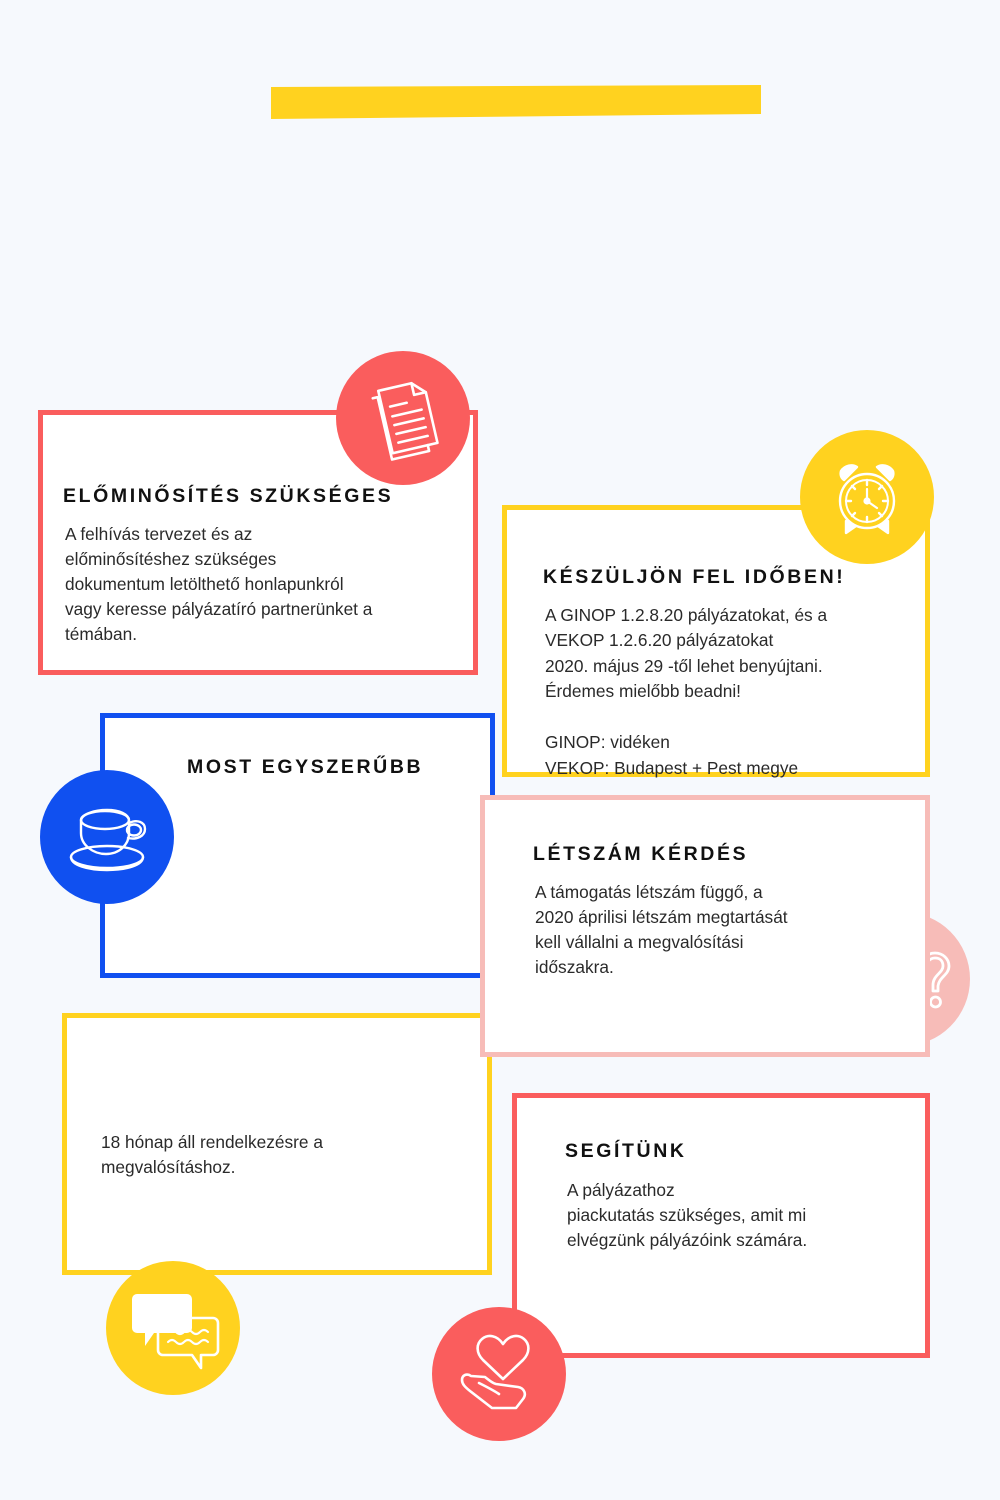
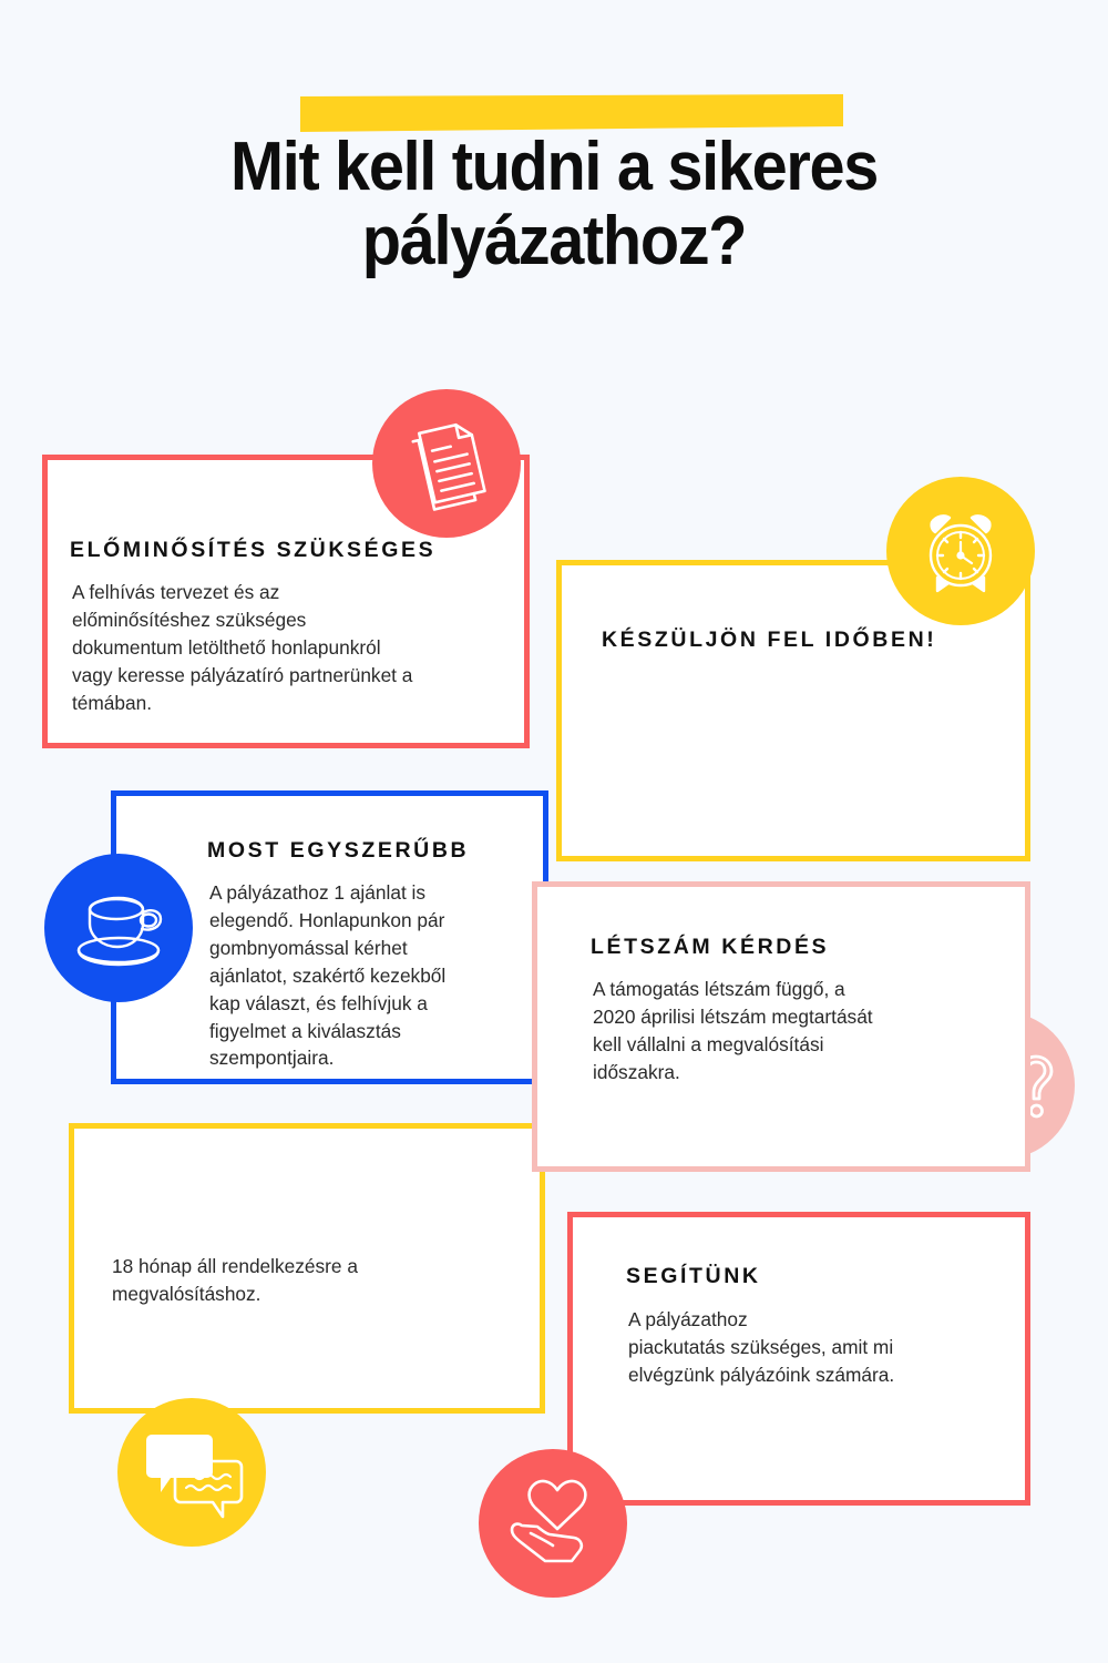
+ Mit kell tudni a sikeres pályázathoz?
  ELŐMINŐSÍTÉS SZÜKSÉGES
  A felhívás tervezet és az
  előminősítéshez szükséges
  dokumentum letölthető honlapunkról
  vagy keresse pályázatíró partnerünket a
  témában.
  KÉSZÜLJÖN FEL IDŐBEN!
- A GINOP 1.2.8.20 pályázatokat, és a
- VEKOP 1.2.6.20 pályázatokat
- 2020. május 29 -től lehet benyújtani.
- Érdemes mielőbb beadni!
- GINOP: vidéken
- VEKOP: Budapest + Pest megye
  MOST EGYSZERŰBB
+ A pályázathoz 1 ajánlat is
+ elegendő. Honlapunkon pár
+ gombnyomással kérhet
+ ajánlatot, szakértő kezekből
+ kap választ, és felhívjuk a
+ figyelmet a kiválasztás
+ szempontjaira.
  LÉTSZÁM KÉRDÉS
  A támogatás létszám függő, a
  2020 áprilisi létszám megtartását
  kell vállalni a megvalósítási
  időszakra.
  18 hónap áll rendelkezésre a
  megvalósításhoz.
  SEGÍTÜNK
  A pályázathoz
  piackutatás szükséges, amit mi
  elvégzünk pályázóink számára.
